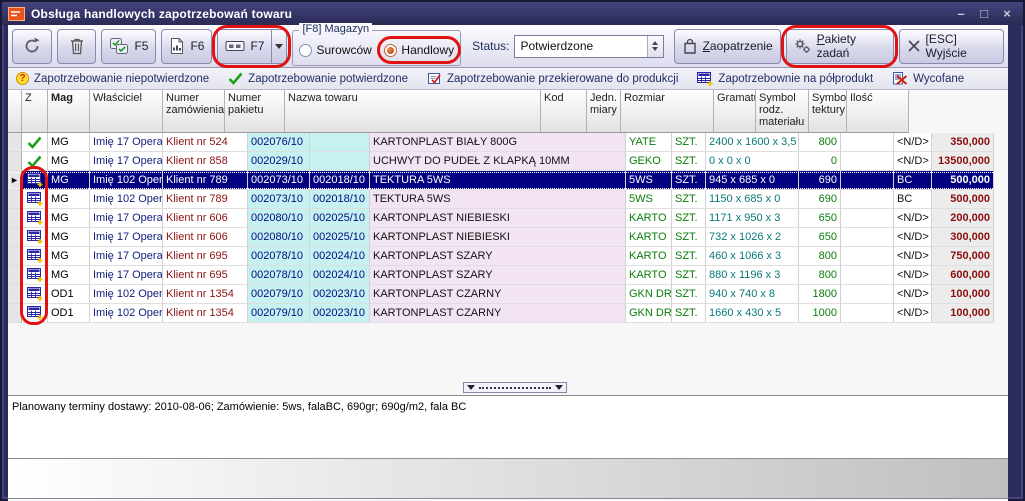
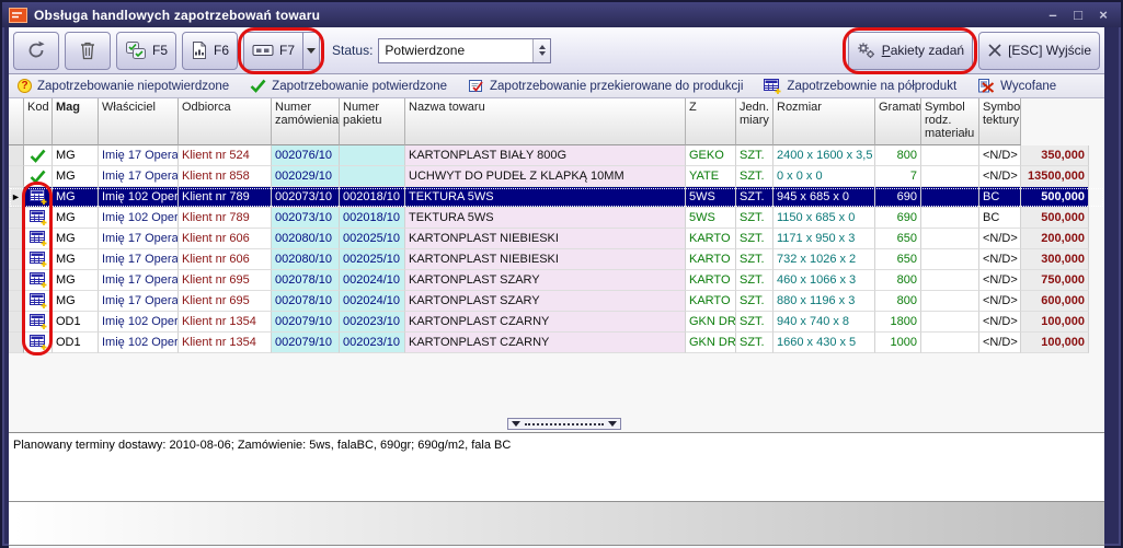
  Obsługa handlowych zapotrzebowań towaru
  –
  □
  ×
  F5
  F6
  F7
- [F8] Magazyn
- Surowców
- Handlowy
  Status:
  Potwierdzone
- Zaopatrzenie
  Pakiety zadań
  [ESC] Wyjście
  ?
  Zapotrzebowanie niepotwierdzone
  Zapotrzebowanie potwierdzone
  Zapotrzebowanie przekierowane do produkcji
  Zapotrzebownie na półprodukt
  Wycofane
- Z
+ Kod
  Mag
  Właściciel
+ Odbiorca
  Numer zamówienia
  Numer pakietu
  Nazwa towaru
- Kod
+ Z
  Jedn. miary
  Rozmiar
  Symbol rodz. materiału
  Symbo tektury
- Ilość
  MG
  Imię 17 Opera
  Klient nr 524
  002076/10
  KARTONPLAST BIAŁY 800G
- YATE
+ GEKO
  SZT.
  2400 x 1600 x 3,5
  800
  <N/D>
  350,000
  MG
  Imię 17 Opera
  Klient nr 858
  002029/10
  UCHWYT DO PUDEŁ Z KLAPKĄ 10MM
- GEKO
+ YATE
  SZT.
  0 x 0 x 0
- 0
+ 7
  <N/D>
  13500,000
  ►
  MG
  Imię 102 Oper
  Klient nr 789
  002073/10
  002018/10
  TEKTURA 5WS
  5WS
  SZT.
  945 x 685 x 0
  690
  BC
  500,000
  MG
  Imię 102 Oper
  Klient nr 789
  002073/10
  002018/10
  TEKTURA 5WS
  5WS
  SZT.
  1150 x 685 x 0
  690
  BC
  500,000
  MG
  Imię 17 Opera
  Klient nr 606
  002080/10
  002025/10
  KARTONPLAST NIEBIESKI
  KARTO
  SZT.
  1171 x 950 x 3
  650
  <N/D>
  200,000
  MG
  Imię 17 Opera
  Klient nr 606
  002080/10
  002025/10
  KARTONPLAST NIEBIESKI
  KARTO
  SZT.
  732 x 1026 x 2
  650
  <N/D>
  300,000
  MG
  Imię 17 Opera
  Klient nr 695
  002078/10
  002024/10
  KARTONPLAST SZARY
  KARTO
  SZT.
  460 x 1066 x 3
  800
  <N/D>
  750,000
  MG
  Imię 17 Opera
  Klient nr 695
  002078/10
  002024/10
  KARTONPLAST SZARY
  KARTO
  SZT.
  880 x 1196 x 3
  800
  <N/D>
  600,000
  OD1
  Imię 102 Oper
  Klient nr 1354
  002079/10
  002023/10
  KARTONPLAST CZARNY
  GKN DR
  SZT.
  940 x 740 x 8
  1800
  <N/D>
  100,000
  OD1
  Imię 102 Oper
  Klient nr 1354
  002079/10
  002023/10
  KARTONPLAST CZARNY
  GKN DR
  SZT.
  1660 x 430 x 5
  1000
  <N/D>
  100,000
  Planowany terminy dostawy: 2010-08-06; Zamówienie: 5ws, falaBC, 690gr; 690g/m2, fala BC
